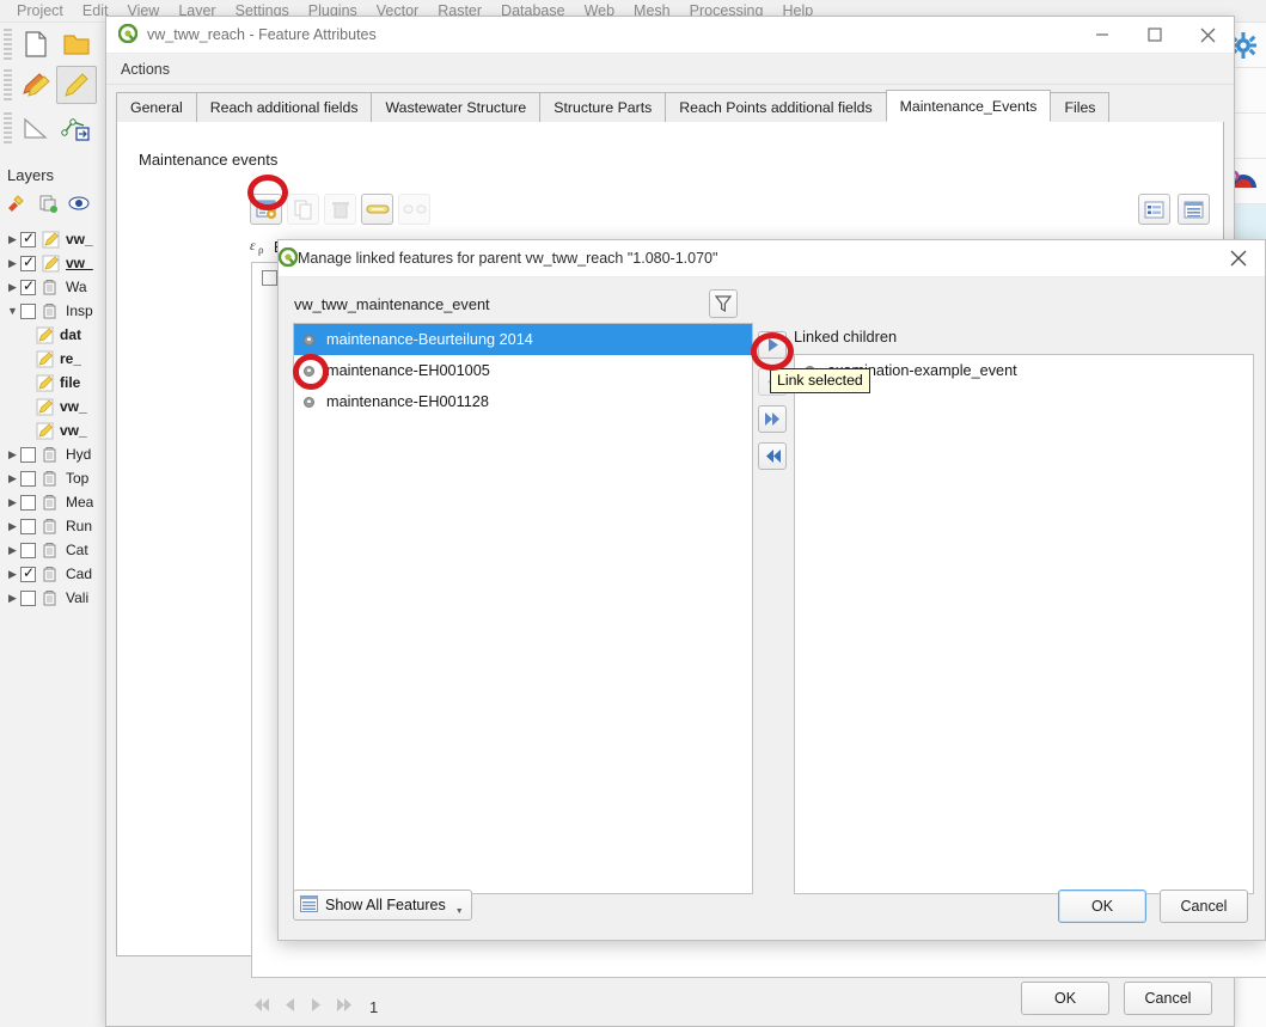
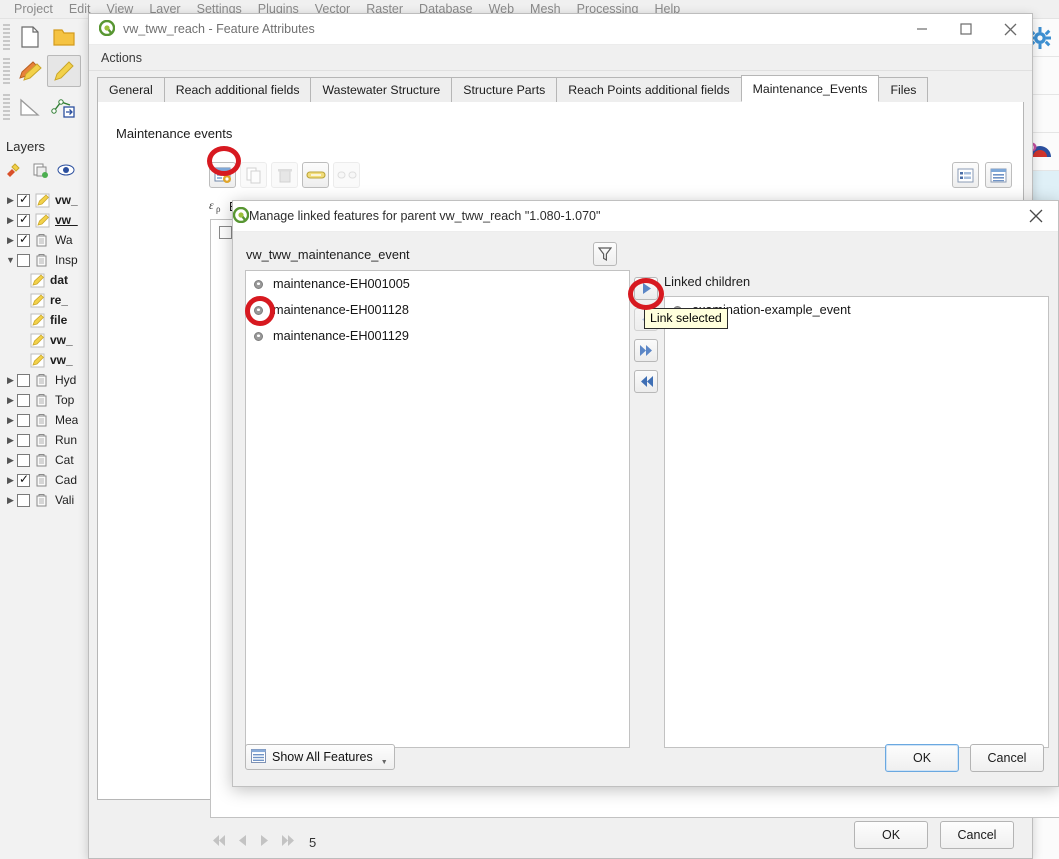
  Project
  Edit
  View
  Layer
  Settings
  Plugins
  Vector
  Raster
  Database
  Web
  Mesh
  Processing
  Help
  Layers
  ▶
  vw_
  ▶
  vw_
  ▶
  Wa
  ▼
  Insp
  dat
  re_
  file
  vw_
  vw_
  ▶
  Hyd
  ▶
  Top
  ▶
  Mea
  ▶
  Run
  ▶
  Cat
  ▶
  Cad
  ▶
  Vali
  vw_tww_reach - Feature Attributes
  Actions
  General
  Reach additional fields
  Wastewater Structure
  Structure Parts
  Reach Points additional fields
  Maintenance_Events
  Files
  Maintenance events
  ɛ
  ρ
- 1
+ 5
  OK
  Cancel
  Manage linked features for parent vw_tww_reach "1.080-1.070"
  vw_tww_maintenance_event
- maintenance-Beurteilung 2014
  maintenance-EH001005
  maintenance-EH001128
+ maintenance-EH001129
  Linked children
  nation-example_event
  Show All Features
  OK
  Cancel
  Link selected
